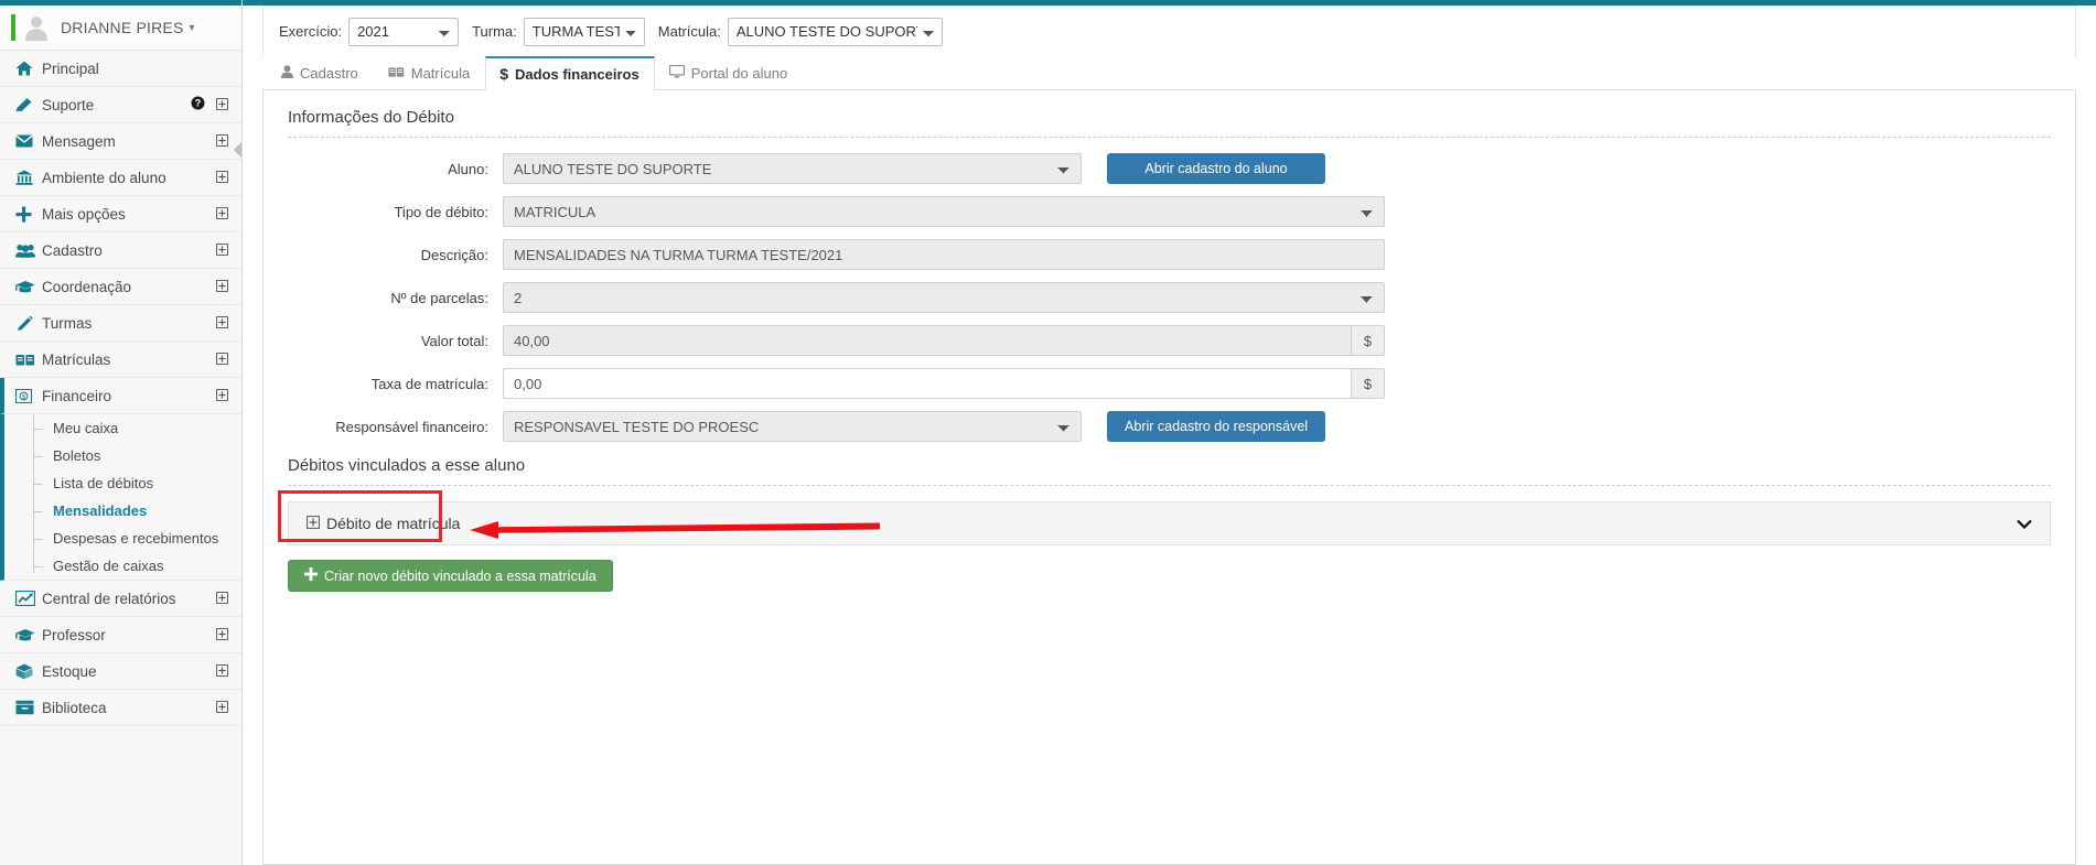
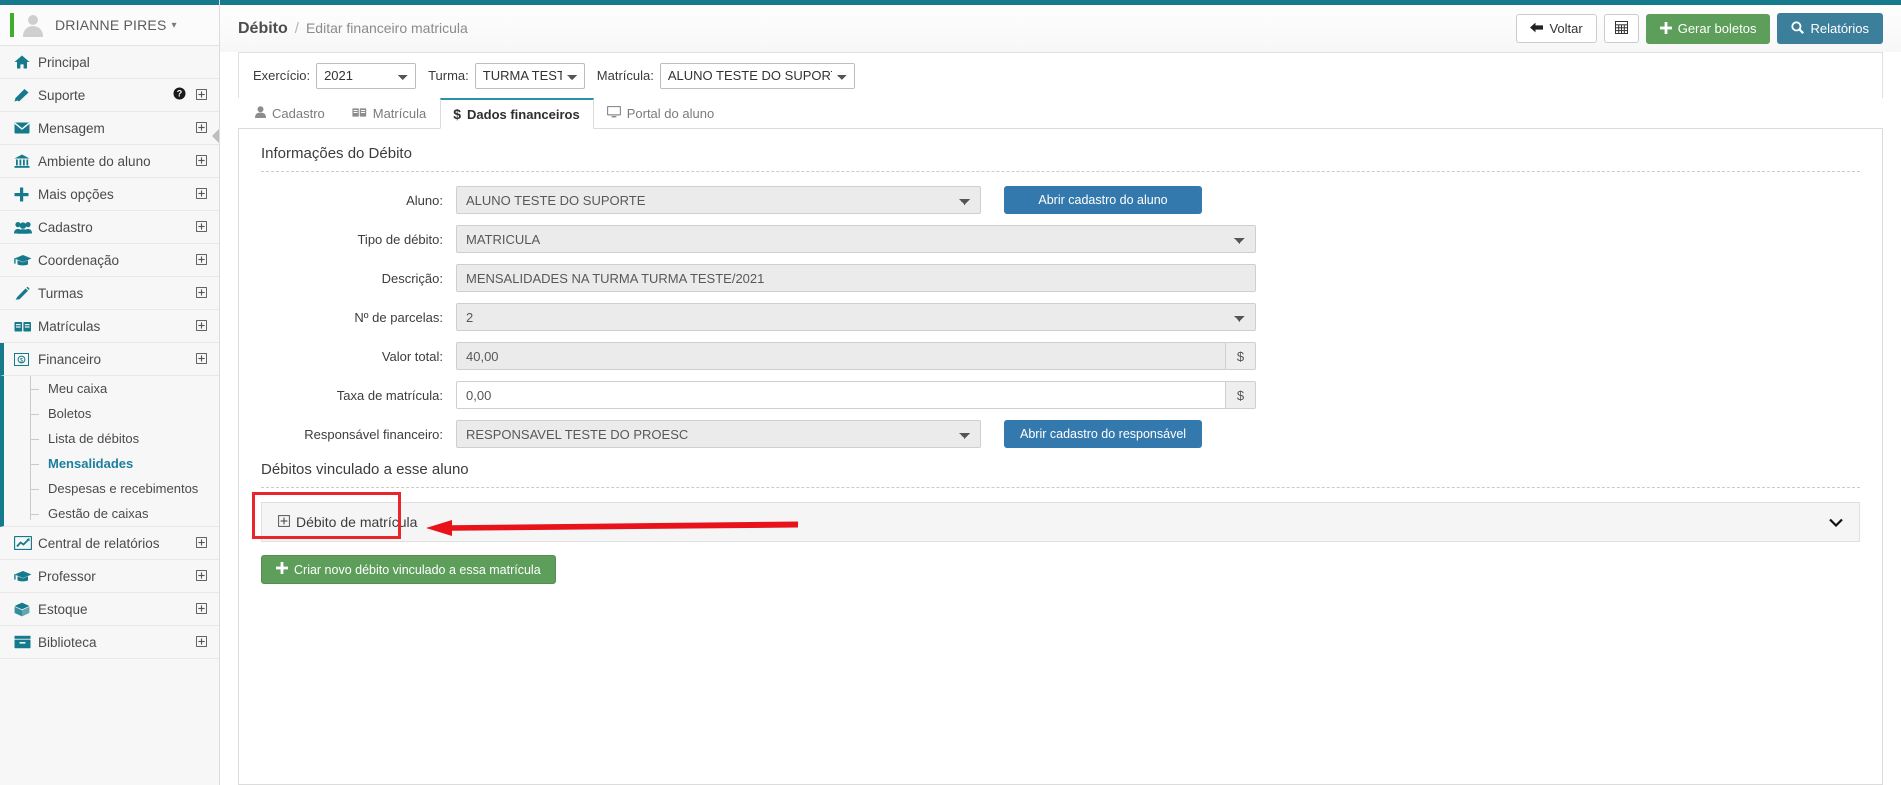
  DRIANNE PIRES
  ▾
  Principal
  Suporte
  ?
  Mensagem
  Ambiente do aluno
  Mais opções
  Cadastro
  Coordenação
  Turmas
  Matrículas
  Financeiro
  Meu caixa
  Boletos
  Lista de débitos
  Mensalidades
  Despesas e recebimentos
  Gestão de caixas
  Central de relatórios
  Professor
  Estoque
  Biblioteca
+ Débito
+ /
+ Editar financeiro matricula
+ Voltar
+ Gerar boletos
+ Relatórios
  Exercício:
  2021
  Turma:
  TURMA TES
  Matrícula:
  ALUNO TESTE DO SUPOR
  Cadastro
  Matrícula
  $
  Dados financeiros
  Portal do aluno
  Informações do Débito
  Aluno:
  ALUNO TESTE DO SUPORTE
  Abrir cadastro do aluno
  Tipo de débito:
  MATRICULA
  Descrição:
  MENSALIDADES NA TURMA TURMA TESTE/2021
  Nº de parcelas:
  2
  Valor total:
  40,00
  $
  Taxa de matrícula:
  0,00
  $
  Responsável financeiro:
  RESPONSAVEL TESTE DO PROESC
  Abrir cadastro do responsável
- Débitos vinculados a esse aluno
+ Débitos vinculado a esse aluno
  Débito de matrícula
  Criar novo débito vinculado a essa matrícula
